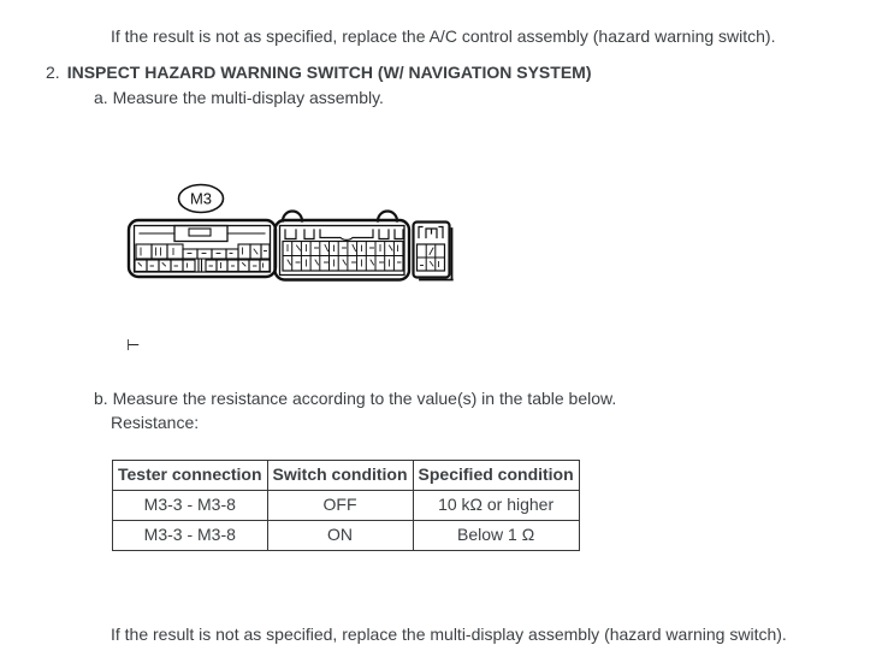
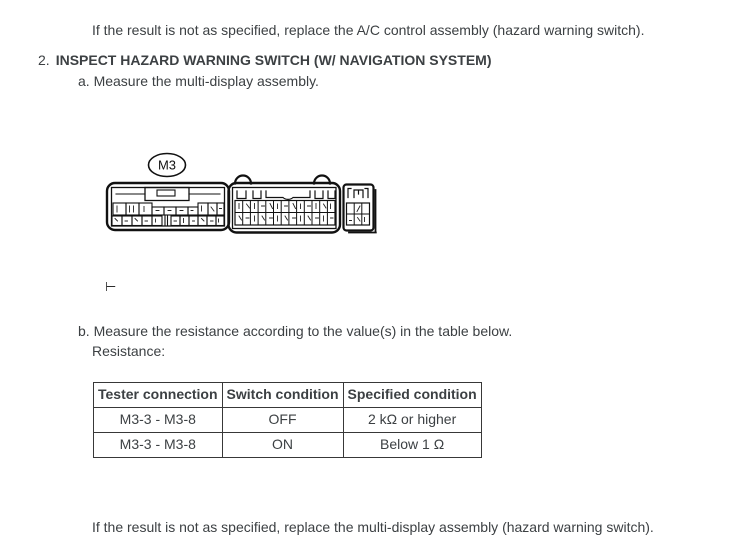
  If the result is not as specified, replace the A/C control assembly (hazard warning switch).
  2. INSPECT HAZARD WARNING SWITCH (W/ NAVIGATION SYSTEM)
  a. Measure the multi-display assembly.
  M3
  ⊢
  b. Measure the resistance according to the value(s) in the table below.
  Resistance:
  Tester connection	Switch condition	Specified condition
- M3-3 - M3-8	OFF	10 kΩ or higher
+ M3-3 - M3-8	OFF	2 kΩ or higher
  M3-3 - M3-8	ON	Below 1 Ω
  If the result is not as specified, replace the multi-display assembly (hazard warning switch).
